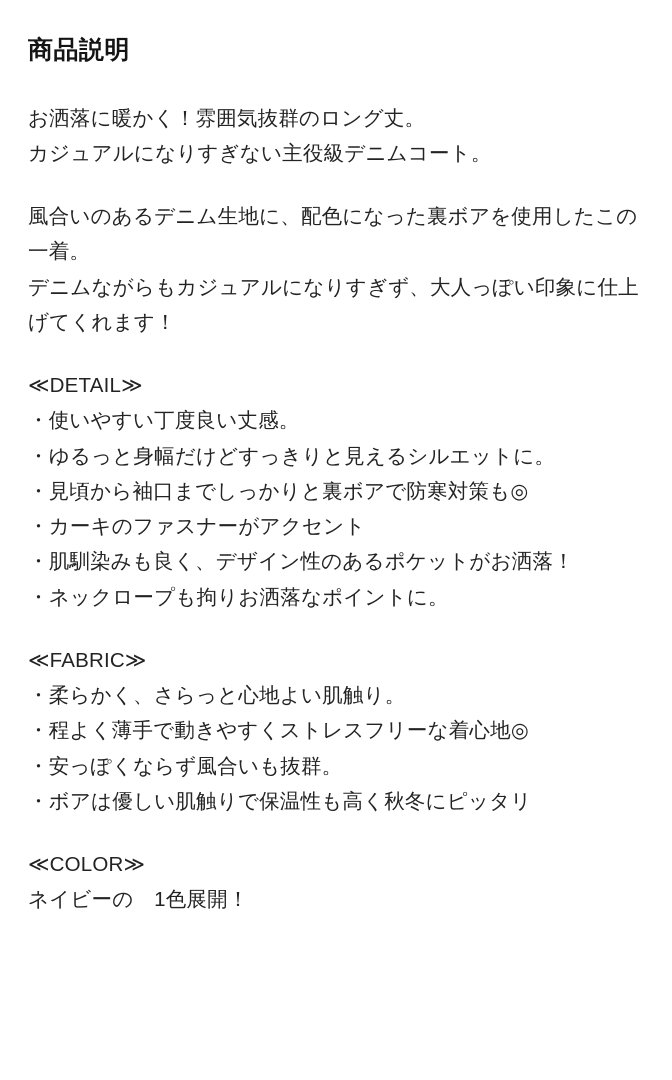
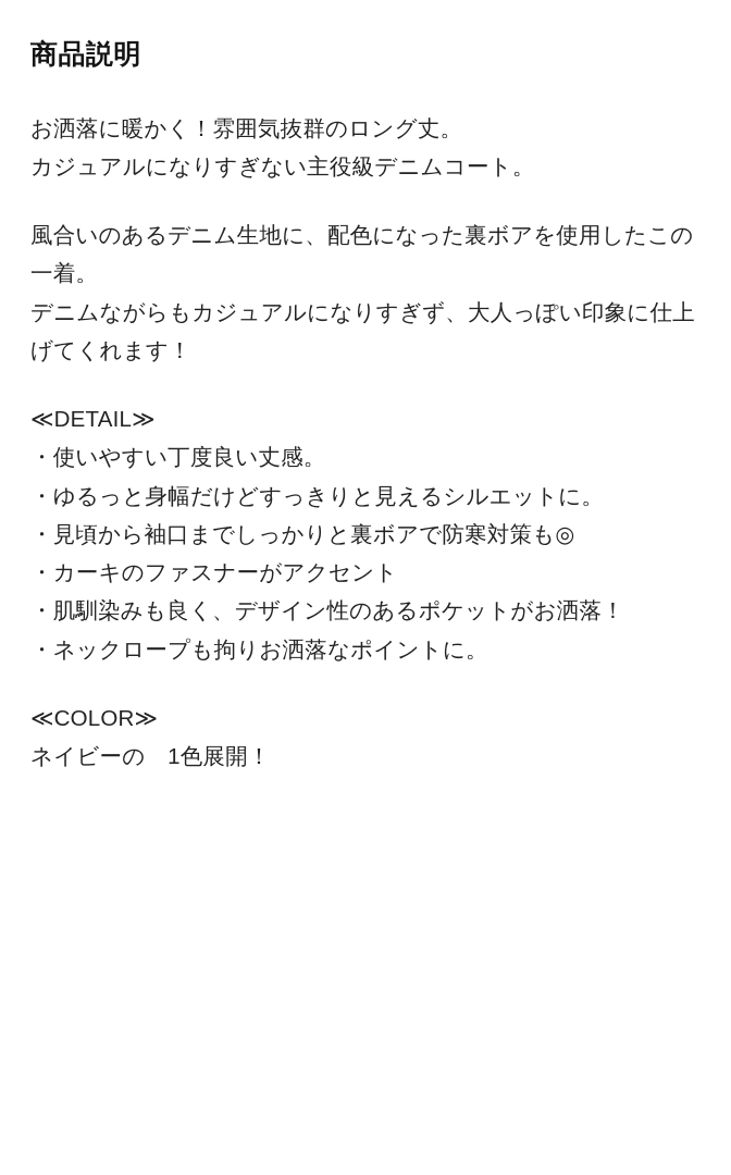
  商品説明
  お洒落に暖かく！雰囲気抜群のロング丈。
  カジュアルになりすぎない主役級デニムコート。
  風合いのあるデニム生地に、配色になった裏ボアを使用したこの一着。
  デニムながらもカジュアルになりすぎず、大人っぽい印象に仕上げてくれます！
  ≪DETAIL≫
  ・使いやすい丁度良い丈感。
  ・ゆるっと身幅だけどすっきりと見えるシルエットに。
  ・見頃から袖口までしっかりと裏ボアで防寒対策も◎
  ・カーキのファスナーがアクセント
  ・肌馴染みも良く、デザイン性のあるポケットがお洒落！
  ・ネックロープも拘りお洒落なポイントに。
- ≪FABRIC≫
- ・柔らかく、さらっと心地よい肌触り。
- ・程よく薄手で動きやすくストレスフリーな着心地◎
- ・安っぽくならず風合いも抜群。
- ・ボアは優しい肌触りで保温性も高く秋冬にピッタリ
  ≪COLOR≫
  ネイビーの 1色展開！
